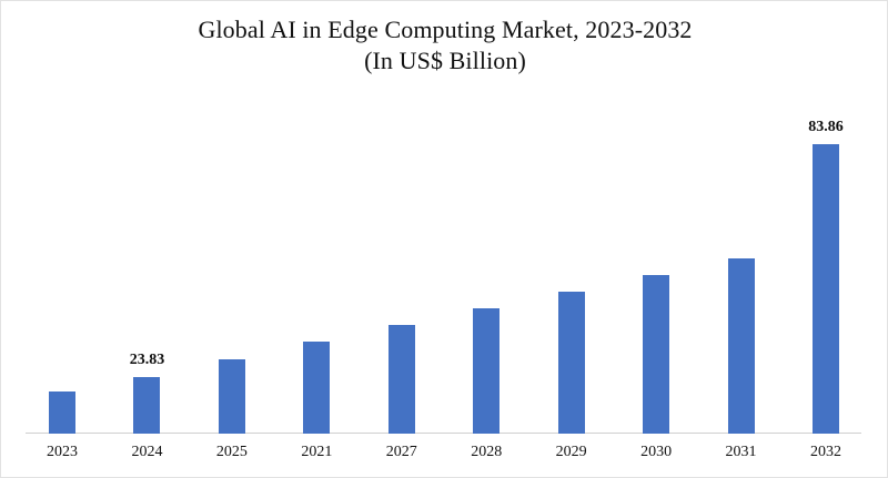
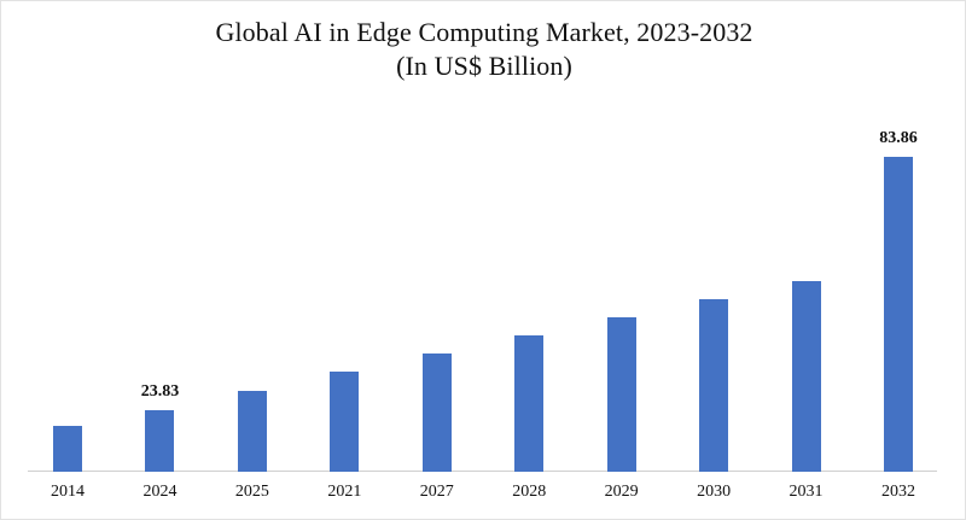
  Global AI in Edge Computing Market, 2023-2032
  (In US$ Billion)
  23.83
  83.86
- 2023
+ 2014
  2024
  2025
  2021
  2027
  2028
  2029
  2030
  2031
  2032
